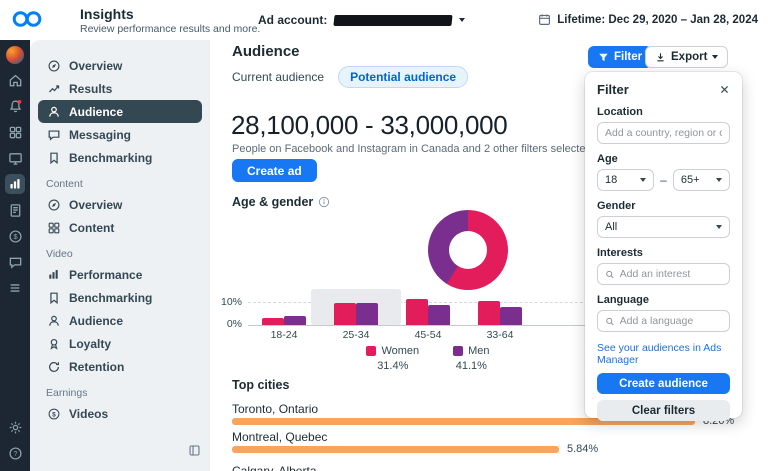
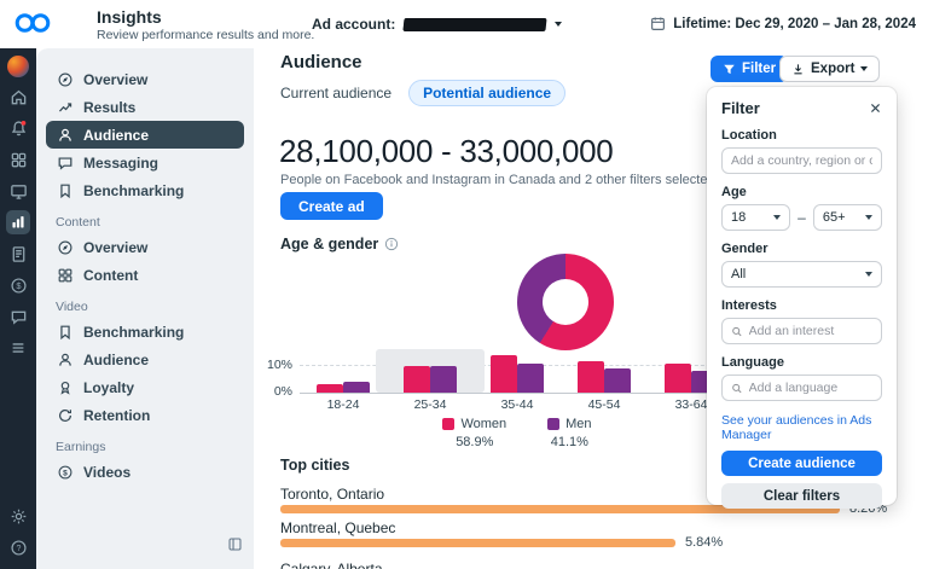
  Insights
  Review performance results and more.
  Ad account:
  Lifetime: Dec 29, 2020 – Jan 28, 2024
  $
  Overview
  Results
  Audience
  Messaging
  Benchmarking
  Content
  Overview
  Content
  Video
- Performance
  Benchmarking
  Audience
  Loyalty
  Retention
  Earnings
  Videos
  Audience
  Current audience
  Potential audience
  28,100,000 - 33,000,000
  People on Facebook and Instagram in Canada and 2 other filters selecte
  Create ad
  Age & gender
  10%
  0%
  18-24
  25-34
+ 35-44
  45-54
  33-64
  Women
- 31.4%
+ 58.9%
  Men
  41.1%
  Top cities
  Toronto, Ontario
  8.26%
  Montreal, Quebec
  5.84%
  Filter
  Export
  Filter
  Location
  Add a country, region or c
  Age
  18
  –
  65+
  Gender
  All
  Interests
  Add an interest
  Language
  Add a language
  See your audiences in Ads Manager
  Create audience
  Clear filters
